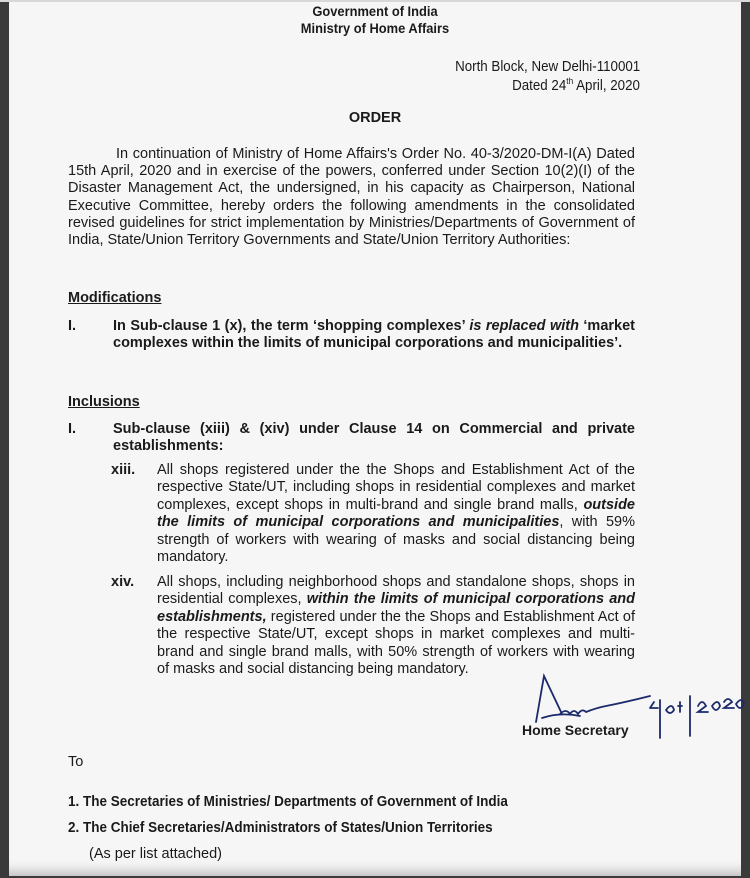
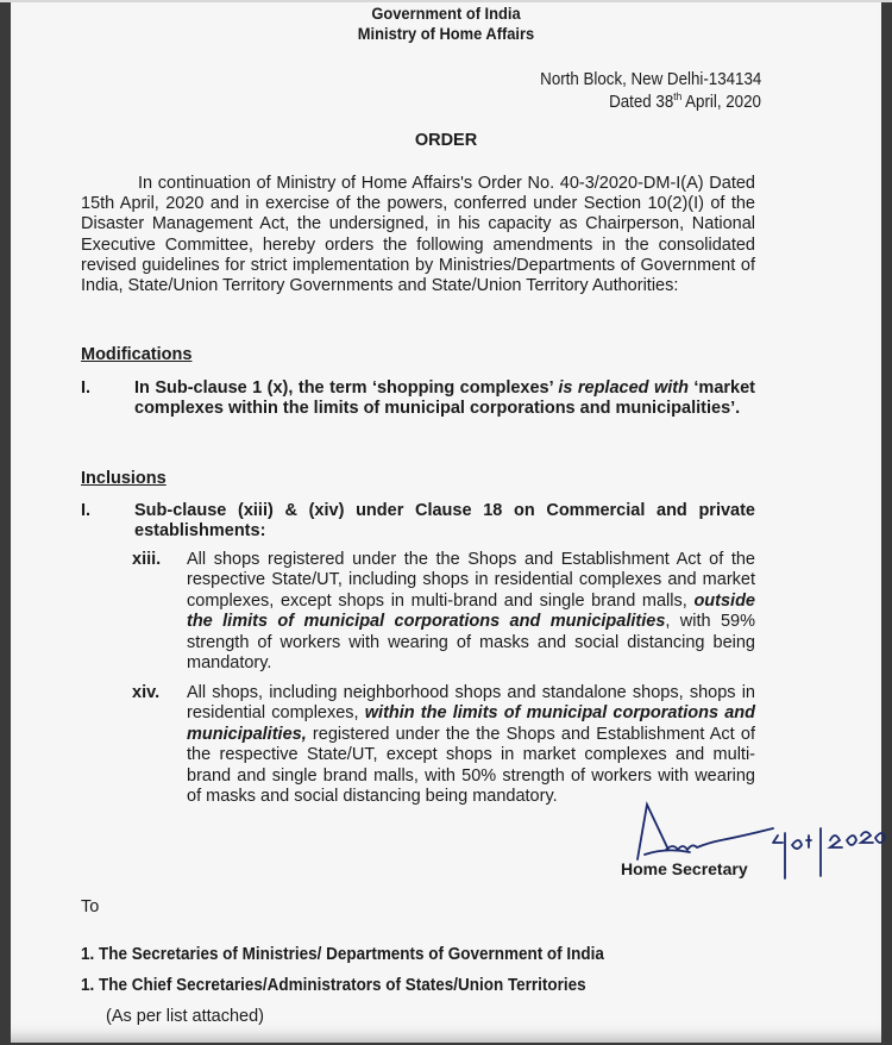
  Government of India
  Ministry of Home Affairs
- North Block, New Delhi-110001
+ North Block, New Delhi-134134
- Dated 24th April, 2020
+ Dated 38th April, 2020
  ORDER
  In continuation of Ministry of Home Affairs's Order No. 40-3/2020-DM-I(A) Dated 15th April, 2020 and in exercise of the powers, conferred under Section 10(2)(I) of the Disaster Management Act, the undersigned, in his capacity as Chairperson, National Executive Committee, hereby orders the following amendments in the consolidated revised guidelines for strict implementation by Ministries/Departments of Government of India, State/Union Territory Governments and State/Union Territory Authorities:
  Modifications
  I.
  In Sub-clause 1 (x), the term ‘shopping complexes’ is replaced with ‘market complexes within the limits of municipal corporations and municipalities’.
  Inclusions
  I.
- Sub-clause (xiii) & (xiv) under Clause 14 on Commercial and private establishments:
+ Sub-clause (xiii) & (xiv) under Clause 18 on Commercial and private establishments:
  xiii.
  All shops registered under the the Shops and Establishment Act of the respective State/UT, including shops in residential complexes and market complexes, except shops in multi-brand and single brand malls, outside the limits of municipal corporations and municipalities, with 59% strength of workers with wearing of masks and social distancing being mandatory.
  xiv.
- All shops, including neighborhood shops and standalone shops, shops in residential complexes, within the limits of municipal corporations and establishments, registered under the the Shops and Establishment Act of the respective State/UT, except shops in market complexes and multi-brand and single brand malls, with 50% strength of workers with wearing of masks and social distancing being mandatory.
+ All shops, including neighborhood shops and standalone shops, shops in residential complexes, within the limits of municipal corporations and municipalities, registered under the the Shops and Establishment Act of the respective State/UT, except shops in market complexes and multi-brand and single brand malls, with 50% strength of workers with wearing of masks and social distancing being mandatory.
  Home Secretary
  To
  1. The Secretaries of Ministries/ Departments of Government of India
- 2. The Chief Secretaries/Administrators of States/Union Territories
+ 1. The Chief Secretaries/Administrators of States/Union Territories
  (As per list attached)
